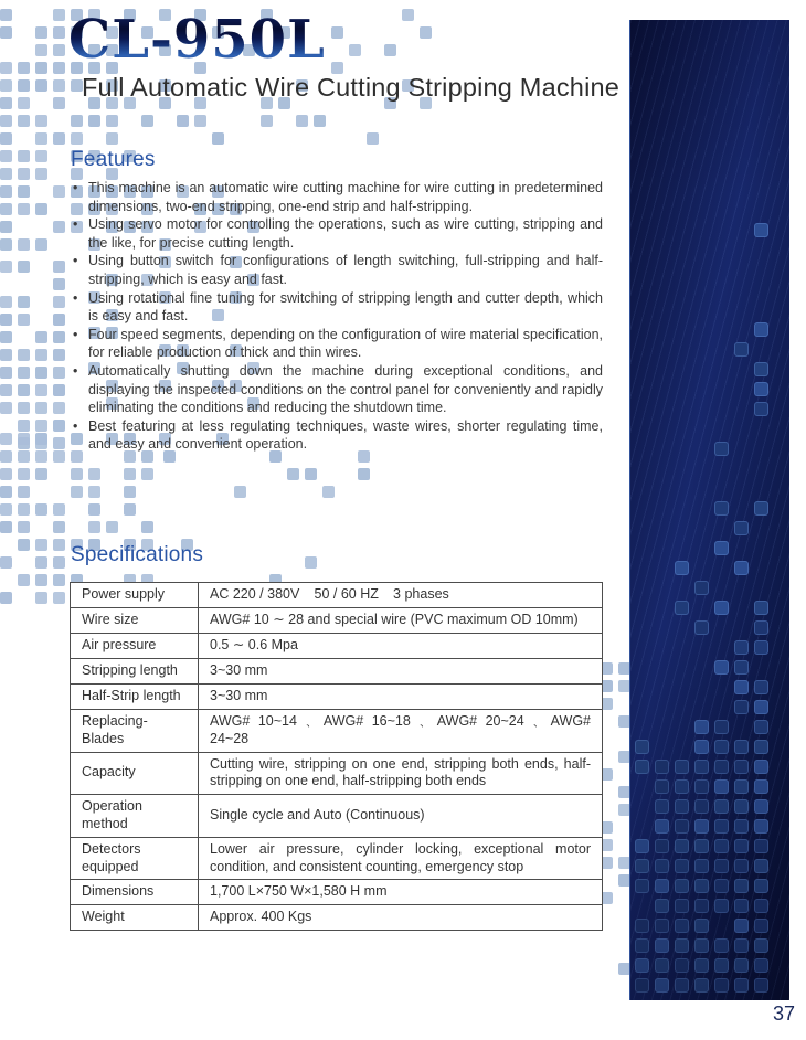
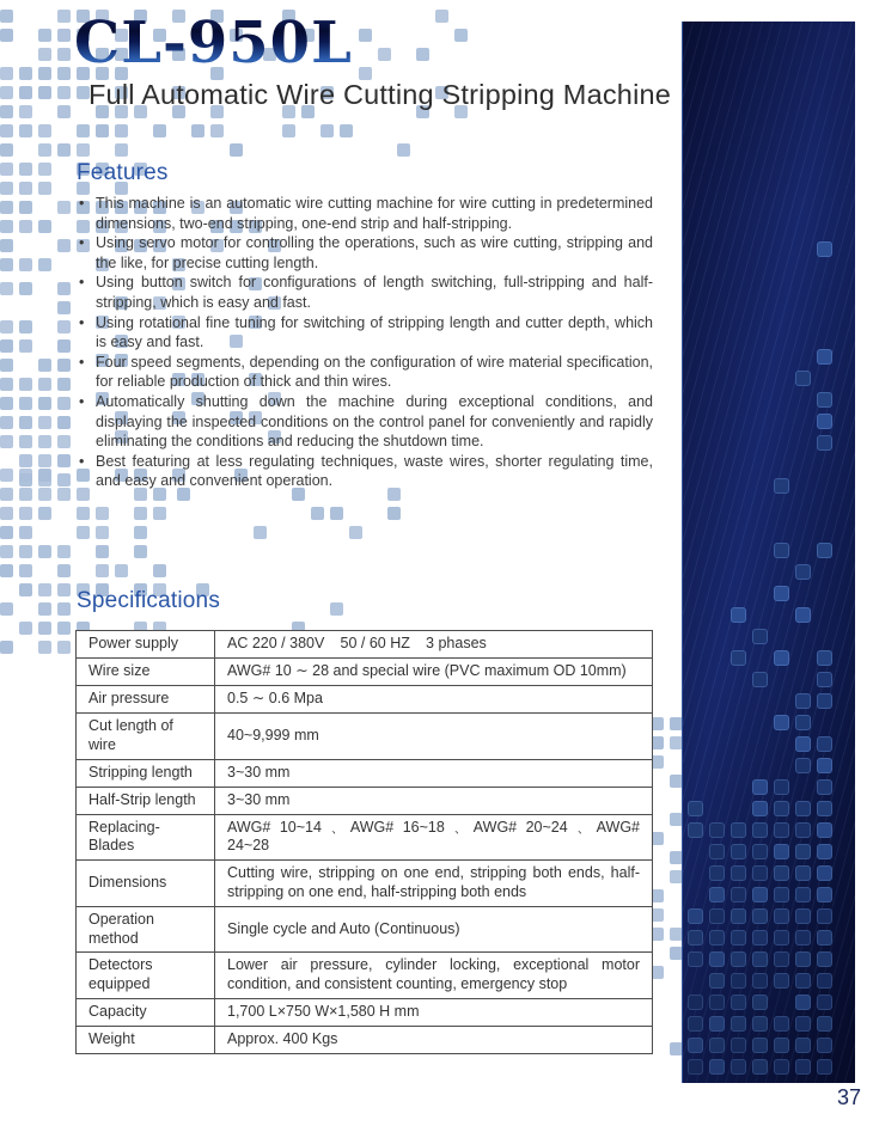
  CL-950L
  Full Automatic Wire Cutting Stripping Machine
  Features
  This machine is an automatic wire cutting machine for wire cutting in predetermined dimensions, two-end stripping, one-end strip and half-stripping.
  Using servo motor for controlling the operations, such as wire cutting, stripping and the like, for precise cutting length.
  Using button switch for configurations of length switching, full-stripping and half-stripping, which is easy and fast.
  Using rotational fine tuning for switching of stripping length and cutter depth, which is easy and fast.
  Four speed segments, depending on the configuration of wire material specification, for reliable production of thick and thin wires.
  Automatically shutting down the machine during exceptional conditions, and displaying the inspected conditions on the control panel for conveniently and rapidly eliminating the conditions and reducing the shutdown time.
  Best featuring at less regulating techniques, waste wires, shorter regulating time, and easy and convenient operation.
  Specifications
  Power supply	AC 220 / 380V 50 / 60 HZ 3 phases
  Wire size	AWG# 10 ∼ 28 and special wire (PVC maximum OD 10mm)
  Air pressure	0.5 ∼ 0.6 Mpa
+ Cut length of wire	40~9,999 mm
  Stripping length	3~30 mm
  Half-Strip length	3~30 mm
  Replacing-Blades	AWG# 10~14 、AWG# 16~18 、AWG# 20~24 、AWG# 24~28
- Capacity	Cutting wire, stripping on one end, stripping both ends, half-stripping on one end, half-stripping both ends
+ Dimensions	Cutting wire, stripping on one end, stripping both ends, half-stripping on one end, half-stripping both ends
  Operation method	Single cycle and Auto (Continuous)
  Detectors equipped	Lower air pressure, cylinder locking, exceptional motor condition, and consistent counting, emergency stop
- Dimensions	1,700 L×750 W×1,580 H mm
+ Capacity	1,700 L×750 W×1,580 H mm
  Weight	Approx. 400 Kgs
  37
